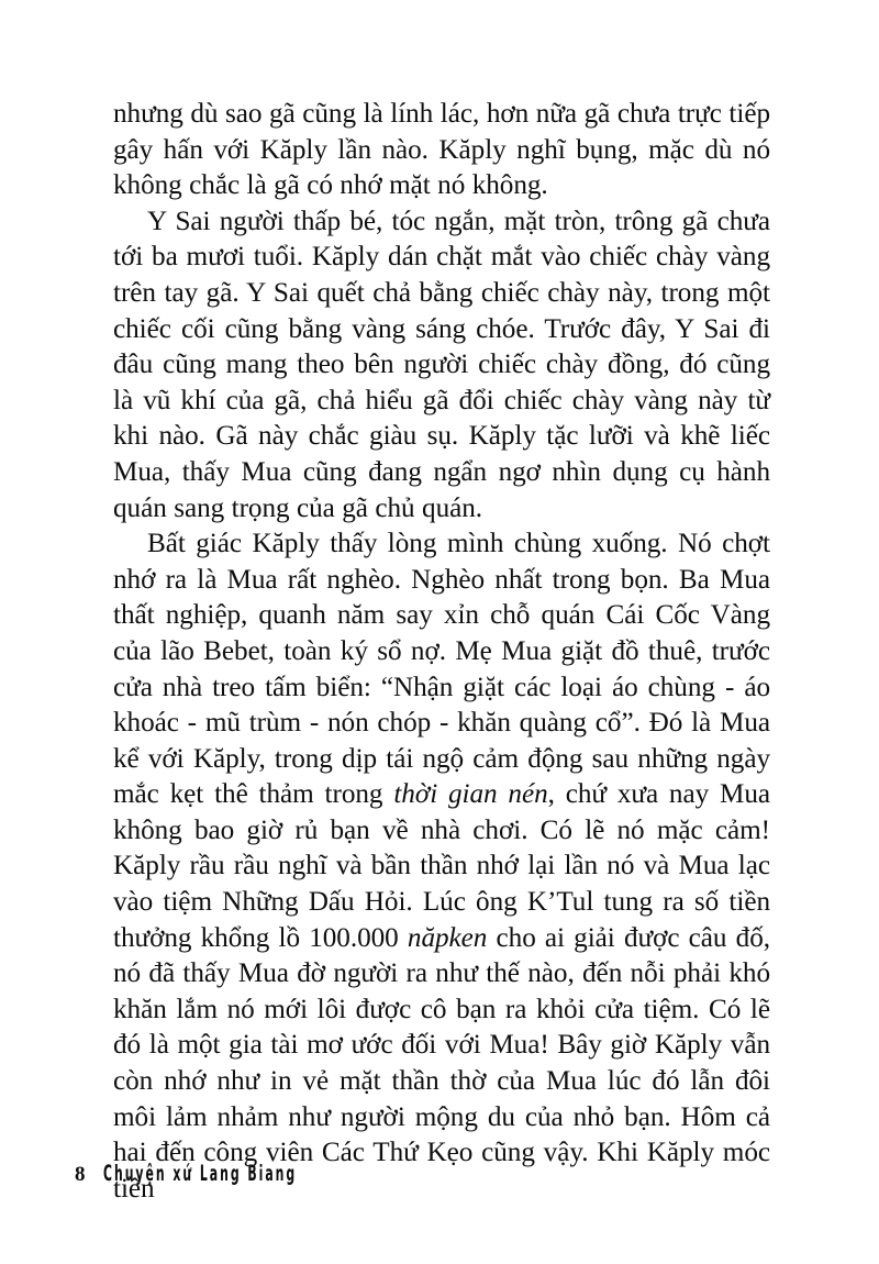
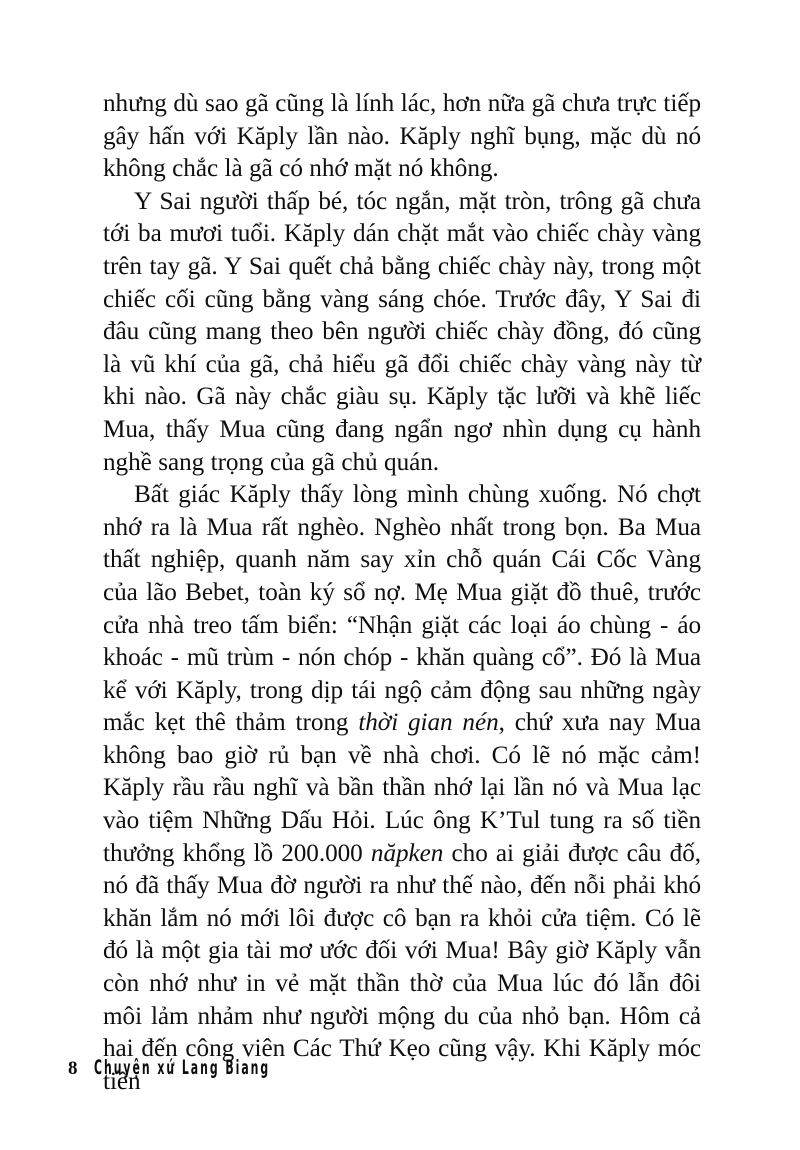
  nhưng dù sao gã cũng là lính lác, hơn nữa gã chưa trực tiếp gây hấn với Kăply lần nào. Kăply nghĩ bụng, mặc dù nó không chắc là gã có nhớ mặt nó không.
- Y Sai người thấp bé, tóc ngắn, mặt tròn, trông gã chưa tới ba mươi tuổi. Kăply dán chặt mắt vào chiếc chày vàng trên tay gã. Y Sai quết chả bằng chiếc chày này, trong một chiếc cối cũng bằng vàng sáng chóe. Trước đây, Y Sai đi đâu cũng mang theo bên người chiếc chày đồng, đó cũng là vũ khí của gã, chả hiểu gã đổi chiếc chày vàng này từ khi nào. Gã này chắc giàu sụ. Kăply tặc lưỡi và khẽ liếc Mua, thấy Mua cũng đang ngẩn ngơ nhìn dụng cụ hành quán sang trọng của gã chủ quán.
+ Y Sai người thấp bé, tóc ngắn, mặt tròn, trông gã chưa tới ba mươi tuổi. Kăply dán chặt mắt vào chiếc chày vàng trên tay gã. Y Sai quết chả bằng chiếc chày này, trong một chiếc cối cũng bằng vàng sáng chóe. Trước đây, Y Sai đi đâu cũng mang theo bên người chiếc chày đồng, đó cũng là vũ khí của gã, chả hiểu gã đổi chiếc chày vàng này từ khi nào. Gã này chắc giàu sụ. Kăply tặc lưỡi và khẽ liếc Mua, thấy Mua cũng đang ngẩn ngơ nhìn dụng cụ hành nghề sang trọng của gã chủ quán.
- Bất giác Kăply thấy lòng mình chùng xuống. Nó chợt nhớ ra là Mua rất nghèo. Nghèo nhất trong bọn. Ba Mua thất nghiệp, quanh năm say xỉn chỗ quán Cái Cốc Vàng của lão Bebet, toàn ký sổ nợ. Mẹ Mua giặt đồ thuê, trước cửa nhà treo tấm biển: “Nhận giặt các loại áo chùng - áo khoác - mũ trùm - nón chóp - khăn quàng cổ”. Đó là Mua kể với Kăply, trong dịp tái ngộ cảm động sau những ngày mắc kẹt thê thảm trong thời gian nén, chứ xưa nay Mua không bao giờ rủ bạn về nhà chơi. Có lẽ nó mặc cảm! Kăply rầu rầu nghĩ và bần thần nhớ lại lần nó và Mua lạc vào tiệm Những Dấu Hỏi. Lúc ông K’Tul tung ra số tiền thưởng khổng lồ 100.000 năpken cho ai giải được câu đố, nó đã thấy Mua đờ người ra như thế nào, đến nỗi phải khó khăn lắm nó mới lôi được cô bạn ra khỏi cửa tiệm. Có lẽ đó là một gia tài mơ ước đối với Mua! Bây giờ Kăply vẫn còn nhớ như in vẻ mặt thần thờ của Mua lúc đó lẫn đôi môi lảm nhảm như người mộng du của nhỏ bạn. Hôm cả hai đến công viên Các Thứ Kẹo cũng vậy. Khi Kăply móc tiền
+ Bất giác Kăply thấy lòng mình chùng xuống. Nó chợt nhớ ra là Mua rất nghèo. Nghèo nhất trong bọn. Ba Mua thất nghiệp, quanh năm say xỉn chỗ quán Cái Cốc Vàng của lão Bebet, toàn ký sổ nợ. Mẹ Mua giặt đồ thuê, trước cửa nhà treo tấm biển: “Nhận giặt các loại áo chùng - áo khoác - mũ trùm - nón chóp - khăn quàng cổ”. Đó là Mua kể với Kăply, trong dịp tái ngộ cảm động sau những ngày mắc kẹt thê thảm trong thời gian nén, chứ xưa nay Mua không bao giờ rủ bạn về nhà chơi. Có lẽ nó mặc cảm! Kăply rầu rầu nghĩ và bần thần nhớ lại lần nó và Mua lạc vào tiệm Những Dấu Hỏi. Lúc ông K’Tul tung ra số tiền thưởng khổng lồ 200.000 năpken cho ai giải được câu đố, nó đã thấy Mua đờ người ra như thế nào, đến nỗi phải khó khăn lắm nó mới lôi được cô bạn ra khỏi cửa tiệm. Có lẽ đó là một gia tài mơ ước đối với Mua! Bây giờ Kăply vẫn còn nhớ như in vẻ mặt thần thờ của Mua lúc đó lẫn đôi môi lảm nhảm như người mộng du của nhỏ bạn. Hôm cả hai đến công viên Các Thứ Kẹo cũng vậy. Khi Kăply móc tiền
  8
  Chuyện xứ Lang Biang
